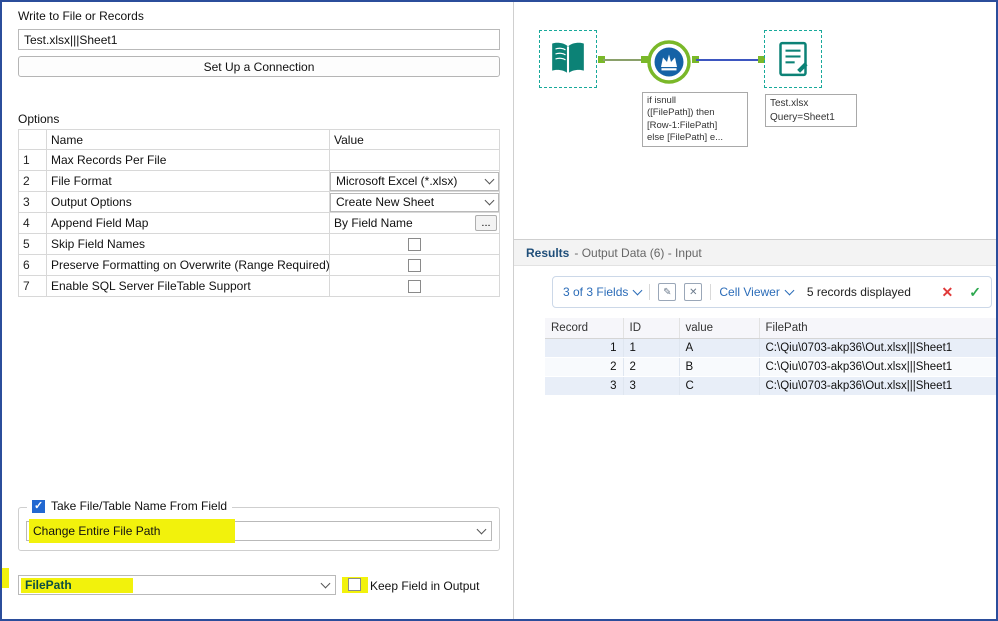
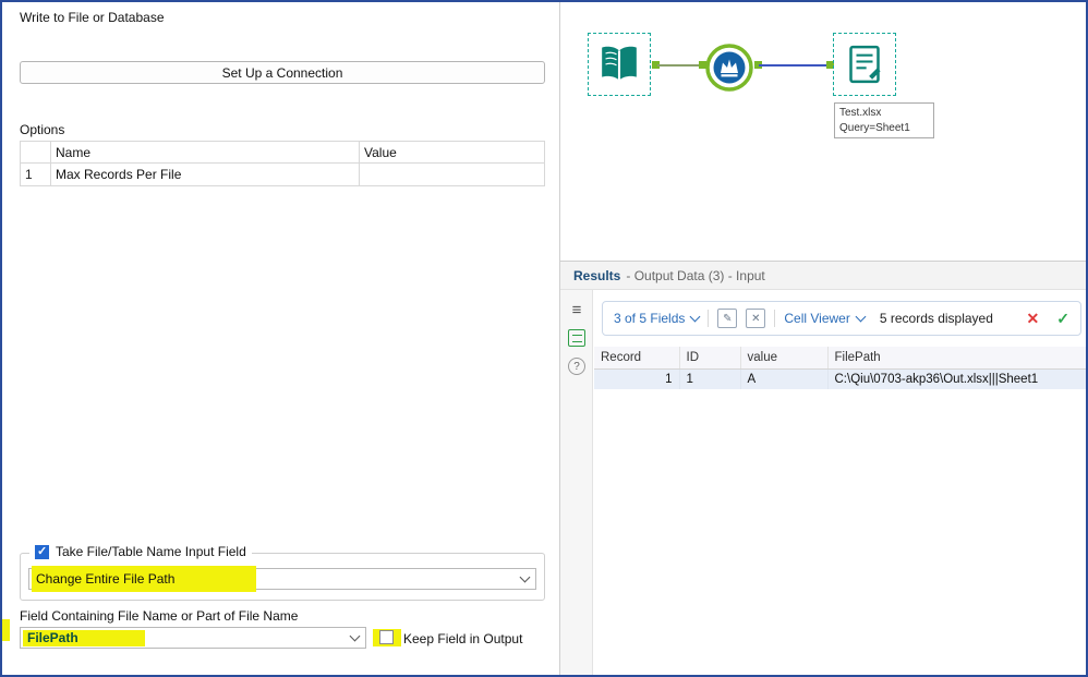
- Write to File or Records
+ Write to File or Database
- Test.xlsx|||Sheet1
  Set Up a Connection
  Options
  	Name	Value
  1	Max Records Per File
- 2	File Format	Microsoft Excel (*.xlsx)
- 3	Output Options	Create New Sheet
- 4	Append Field Map	By Field Name ...
- 5	Skip Field Names
- 6	Preserve Formatting on Overwrite (Range Required)
- 7	Enable SQL Server FileTable Support
  ✓
- Take File/Table Name From Field
+ Take File/Table Name Input Field
  Change Entire File Path
+ Field Containing File Name or Part of File Name
  FilePath
  Keep Field in Output
- if isnull
- ([FilePath]) then
- [Row-1:FilePath]
- else [FilePath] e...
  Test.xlsx
  Query=Sheet1
  Results
- - Output Data (6) - Input
+ - Output Data (3) - Input
+ ≡
+ ?
- 3 of 3 Fields
+ 3 of 5 Fields
  ✎
  ✕
  Cell Viewer
  5 records displayed
  ✕
  ✓
  Record	ID	value	FilePath
  1	1	A	C:\Qiu\0703-akp36\Out.xlsx|||Sheet1
- 2	2	B	C:\Qiu\0703-akp36\Out.xlsx|||Sheet1
- 3	3	C	C:\Qiu\0703-akp36\Out.xlsx|||Sheet1
